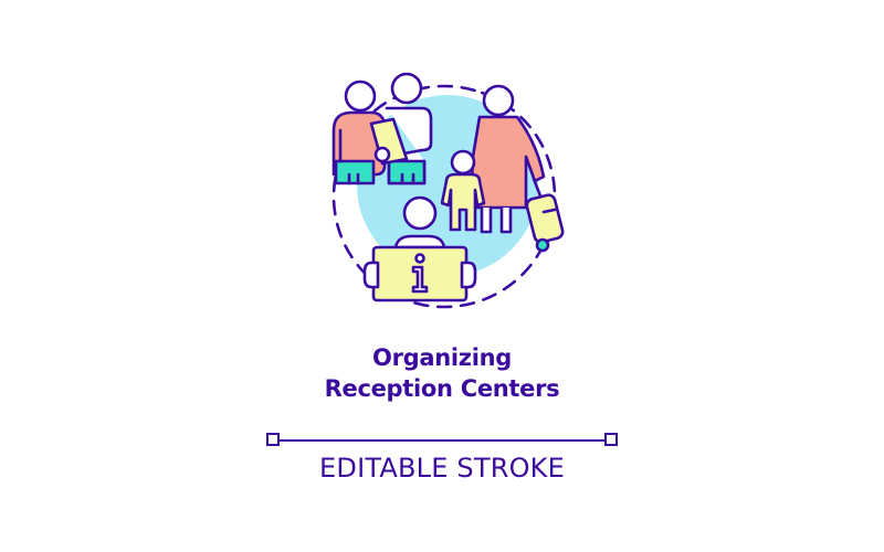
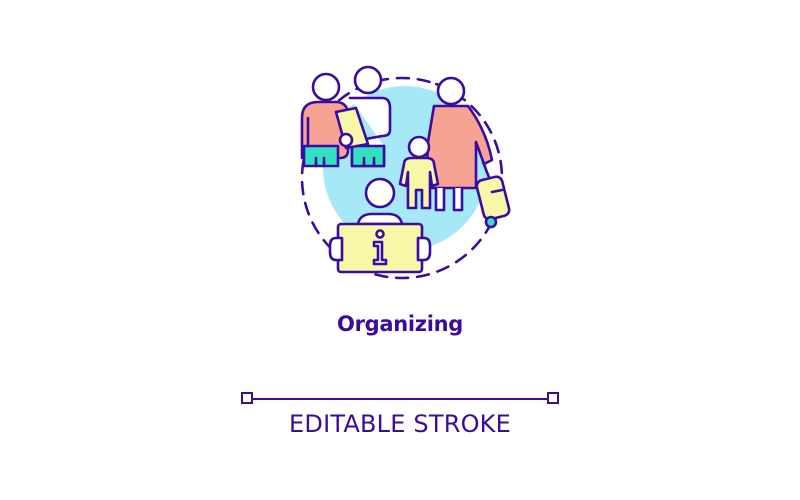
  Organizing
- Reception Centers
  EDITABLE STROKE
